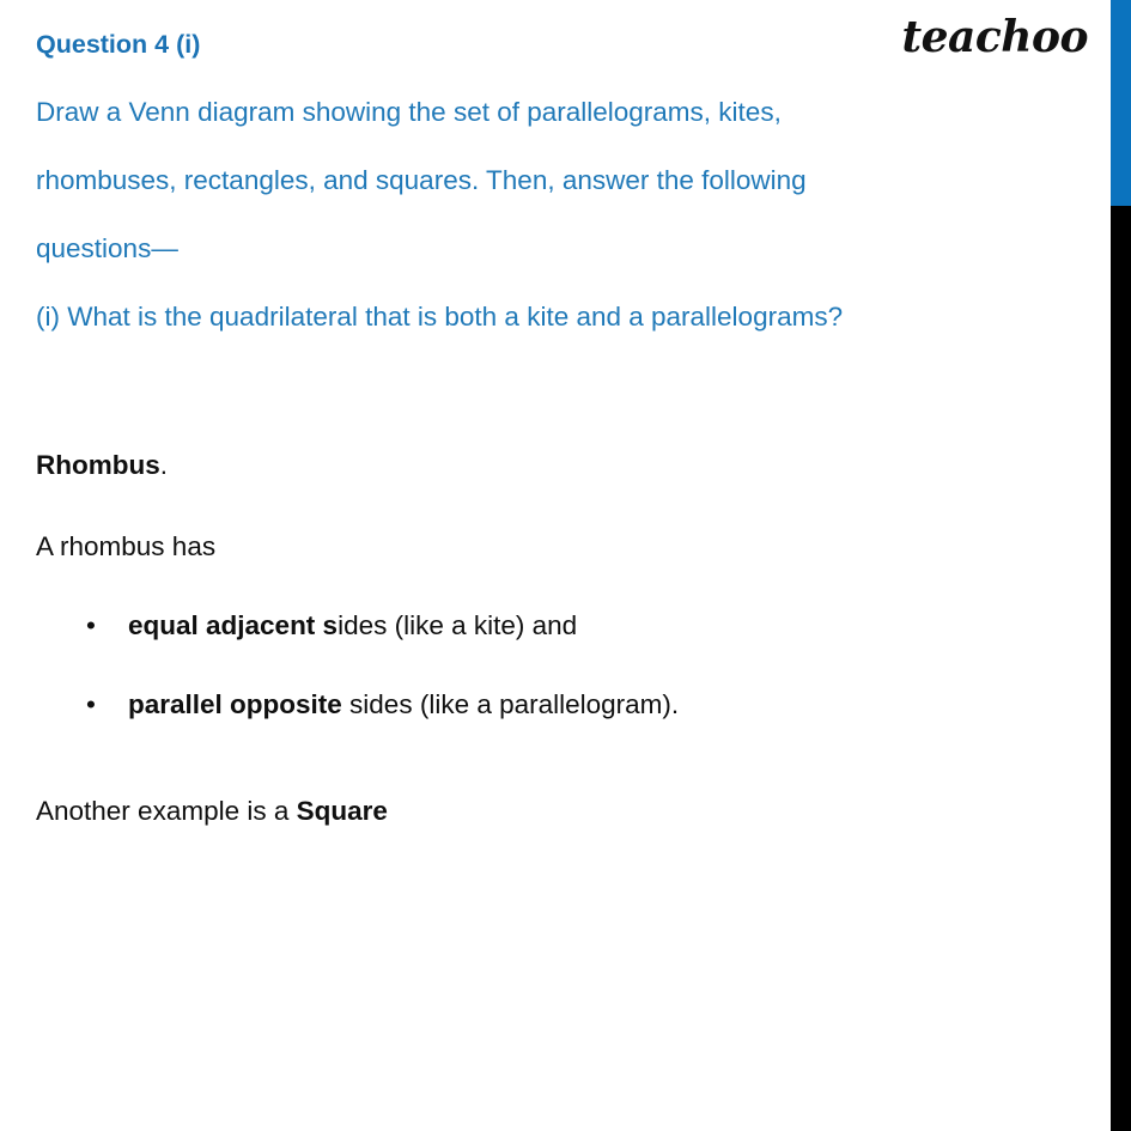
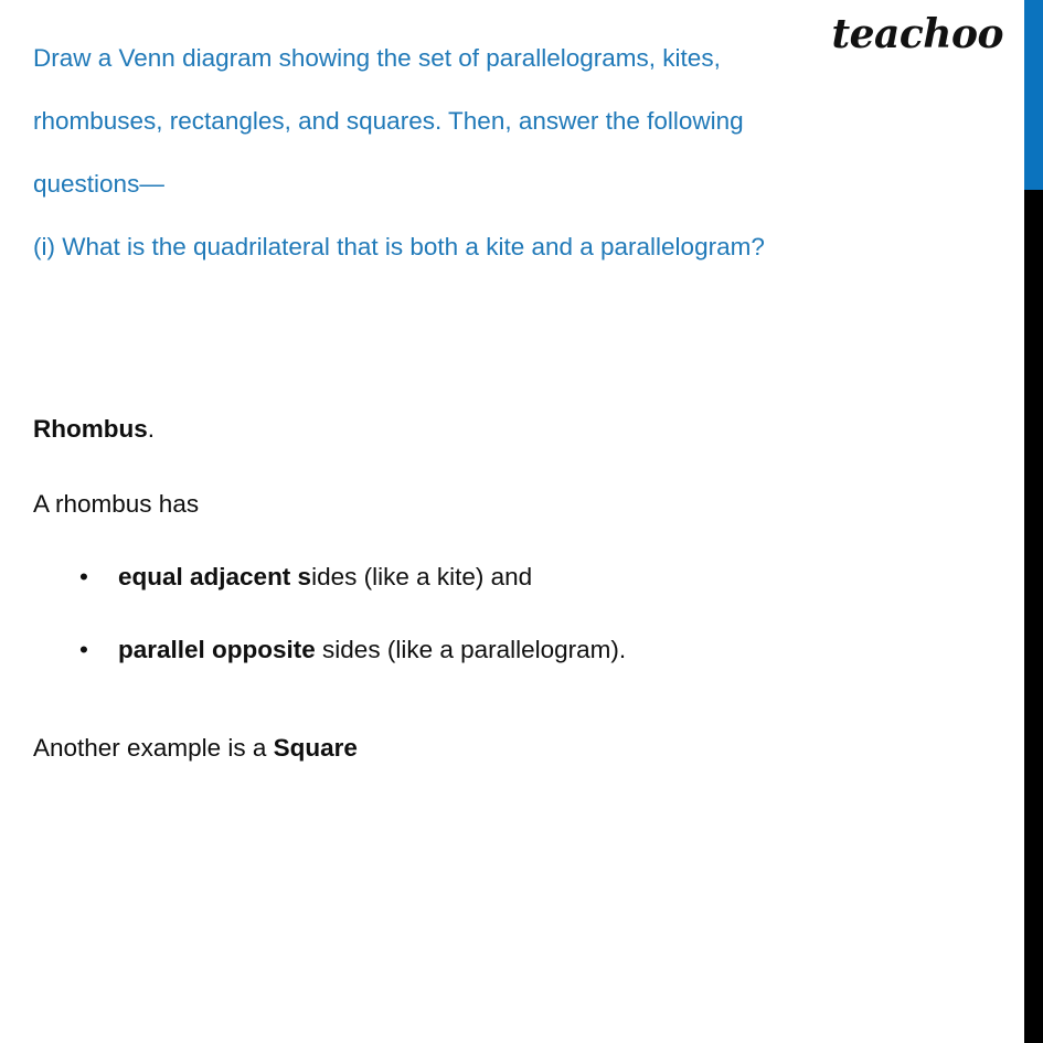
  teachoo
- Question 4 (i)
  Draw a Venn diagram showing the set of parallelograms, kites,
  rhombuses, rectangles, and squares. Then, answer the following
  questions—
- (i) What is the quadrilateral that is both a kite and a parallelograms?
+ (i) What is the quadrilateral that is both a kite and a parallelogram?
  Rhombus.
  A rhombus has
  •
  equal adjacent sides (like a kite) and
  •
  parallel opposite sides (like a parallelogram).
  Another example is a Square
